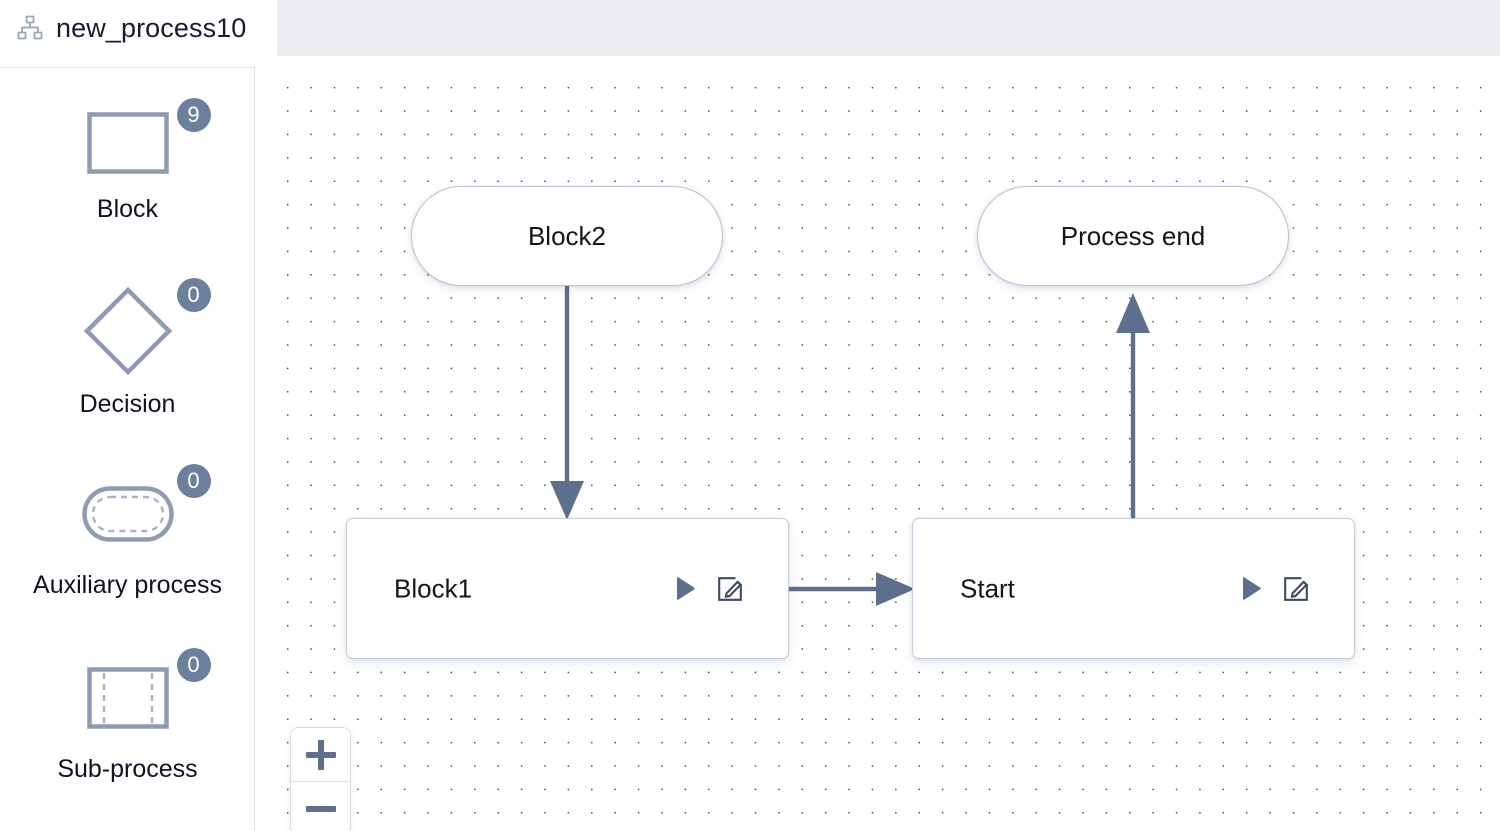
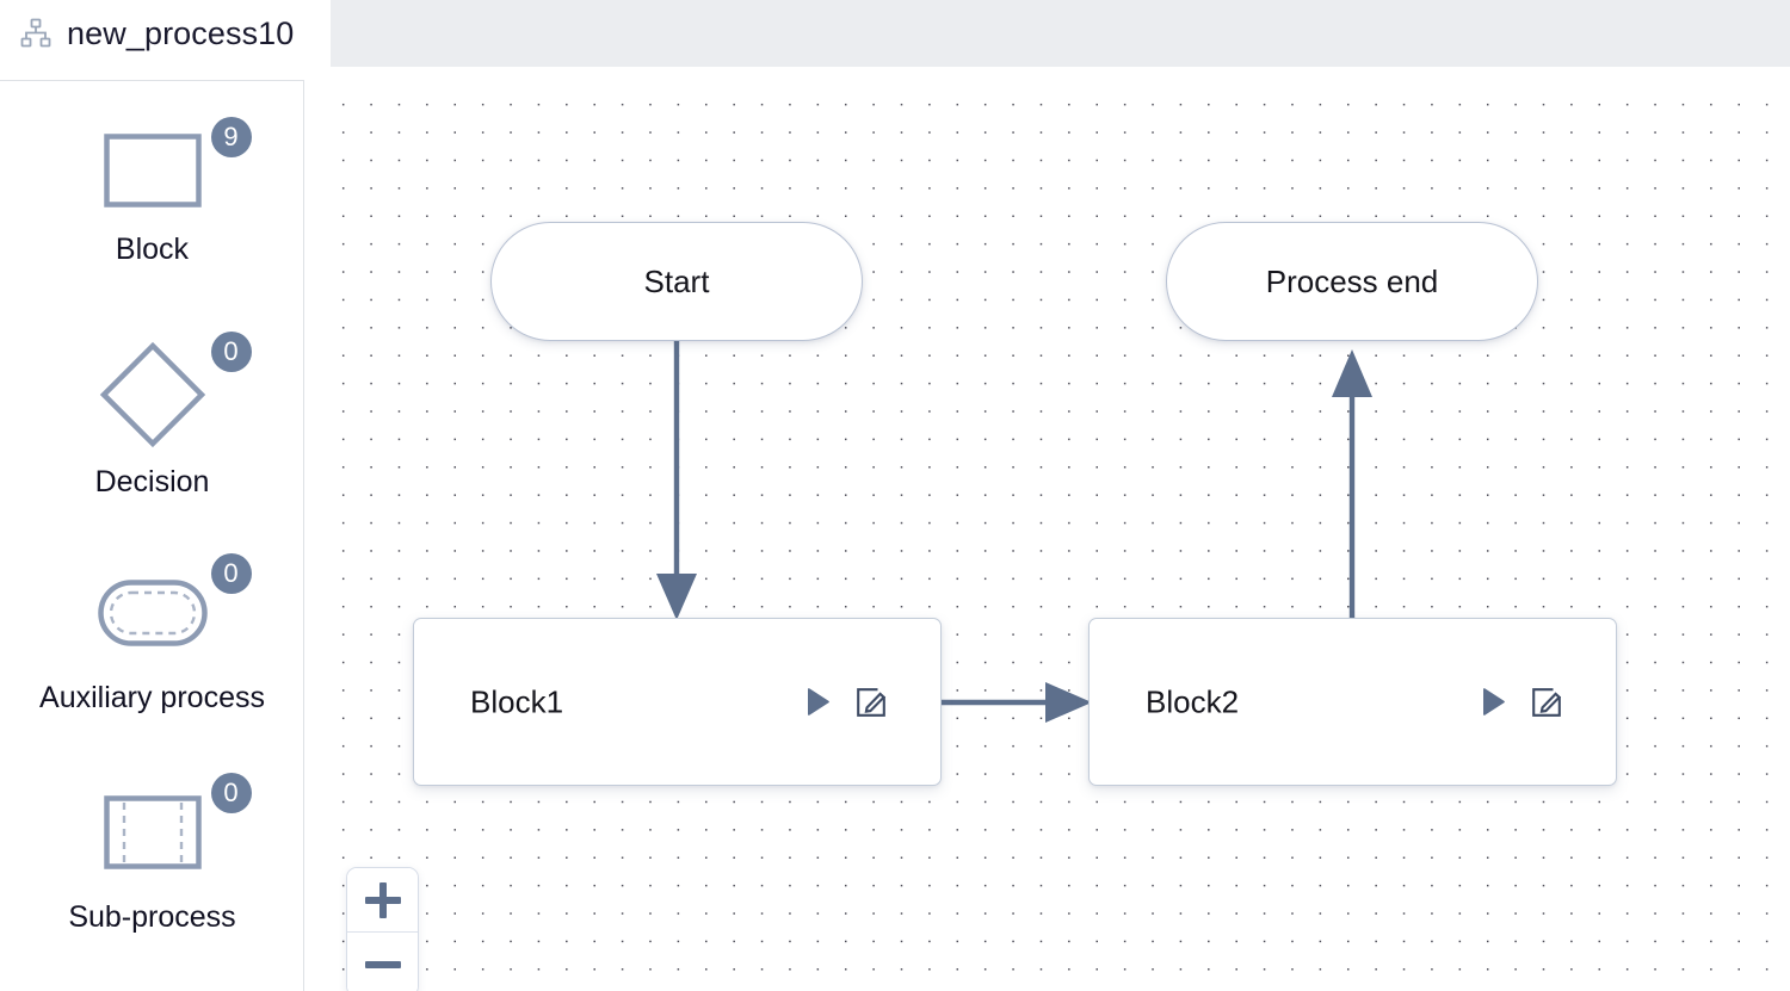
  new_process10
  9
  Block
  0
  Decision
  0
  Auxiliary process
  0
  Sub-process
- Block2
+ Start
  Process end
  Block1
- Start
+ Block2
